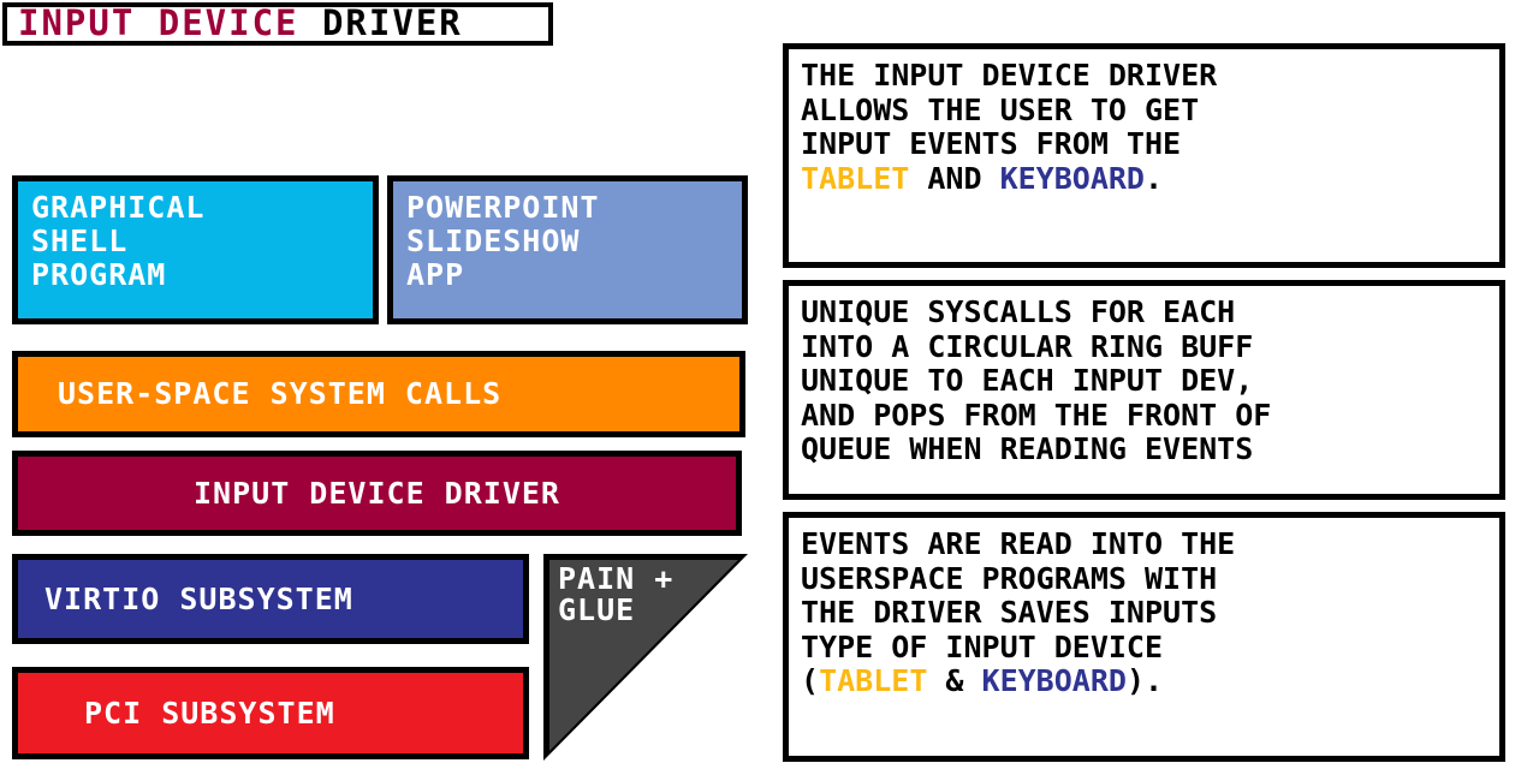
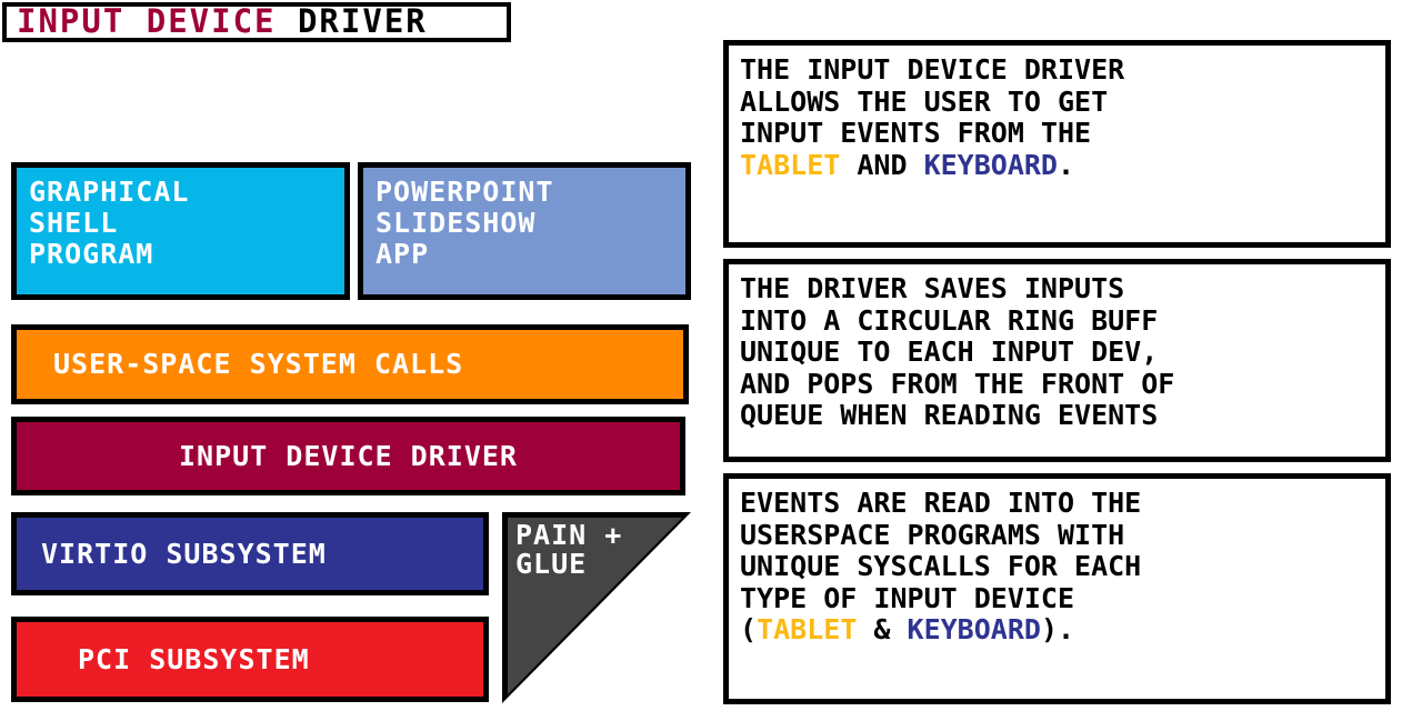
  INPUT DEVICE
  DRIVER
  GRAPHICAL
  SHELL
  PROGRAM
  POWERPOINT
  SLIDESHOW
  APP
  USER-SPACE SYSTEM CALLS
  INPUT DEVICE DRIVER
  VIRTIO SUBSYSTEM
  PCI SUBSYSTEM
  PAIN +
  GLUE
  THE INPUT DEVICE DRIVER
  ALLOWS THE USER TO GET
  INPUT EVENTS FROM THE
  TABLET AND KEYBOARD.
- UNIQUE SYSCALLS FOR EACH
+ THE DRIVER SAVES INPUTS
  INTO A CIRCULAR RING BUFF
  UNIQUE TO EACH INPUT DEV,
  AND POPS FROM THE FRONT OF
  QUEUE WHEN READING EVENTS
  EVENTS ARE READ INTO THE
  USERSPACE PROGRAMS WITH
- THE DRIVER SAVES INPUTS
+ UNIQUE SYSCALLS FOR EACH
  TYPE OF INPUT DEVICE
  (TABLET & KEYBOARD).
